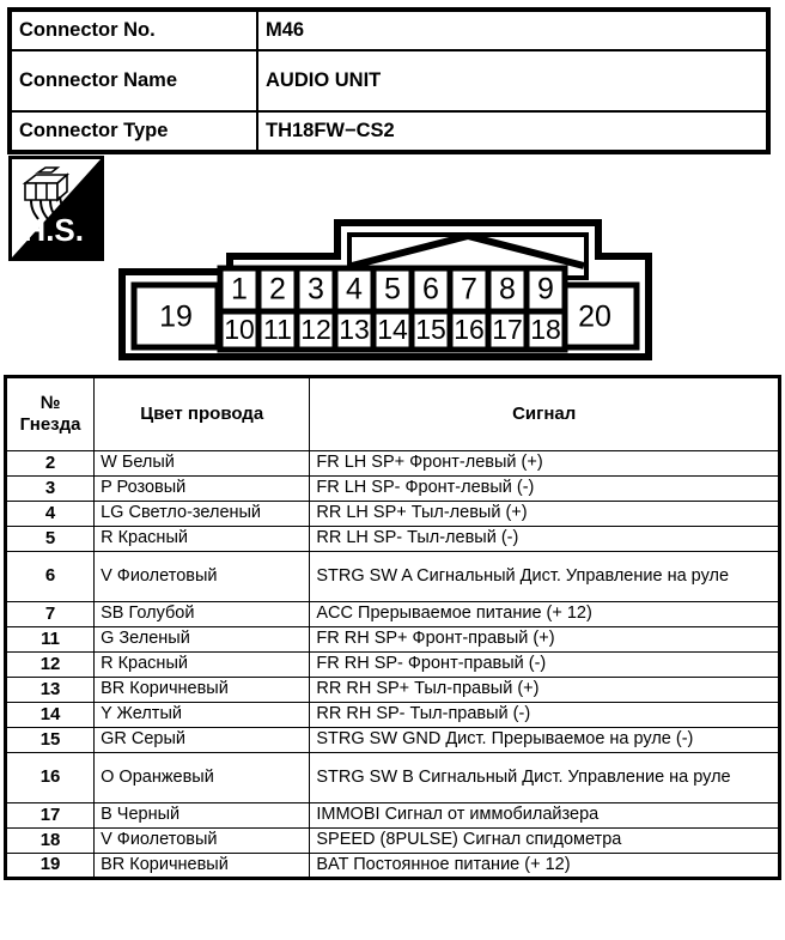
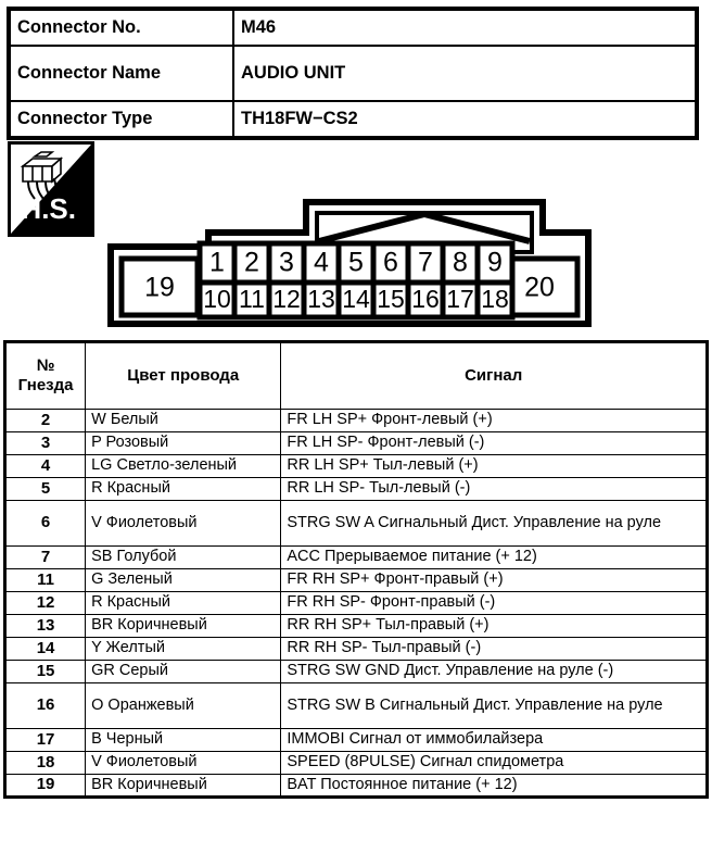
  Connector No.	M46
  Connector Name	AUDIO UNIT
  Connector Type	TH18FW−CS2
  H.S.
  19
  20
  1
  2
  3
  4
  5
  6
  7
  8
  9
  10
  11
  12
  13
  14
  15
  16
  17
  18
  № Гнезда	Цвет провода	Сигнал
  2	W Белый	FR LH SP+ Фронт-левый (+)
  3	P Розовый	FR LH SP- Фронт-левый (-)
  4	LG Светло-зеленый	RR LH SP+ Тыл-левый (+)
  5	R Красный	RR LH SP- Тыл-левый (-)
  6	V Фиолетовый	STRG SW A Сигнальный Дист. Управление на руле
  7	SB Голубой	ACC Прерываемое питание (+ 12)
  11	G Зеленый	FR RH SP+ Фронт-правый (+)
  12	R Красный	FR RH SP- Фронт-правый (-)
  13	BR Коричневый	RR RH SP+ Тыл-правый (+)
  14	Y Желтый	RR RH SP- Тыл-правый (-)
- 15	GR Серый	STRG SW GND Дист. Прерываемое на руле (-)
+ 15	GR Серый	STRG SW GND Дист. Управление на руле (-)
  16	O Оранжевый	STRG SW B Сигнальный Дист. Управление на руле
  17	B Черный	IMMOBI Сигнал от иммобилайзера
  18	V Фиолетовый	SPEED (8PULSE) Сигнал спидометра
  19	BR Коричневый	BAT Постоянное питание (+ 12)
